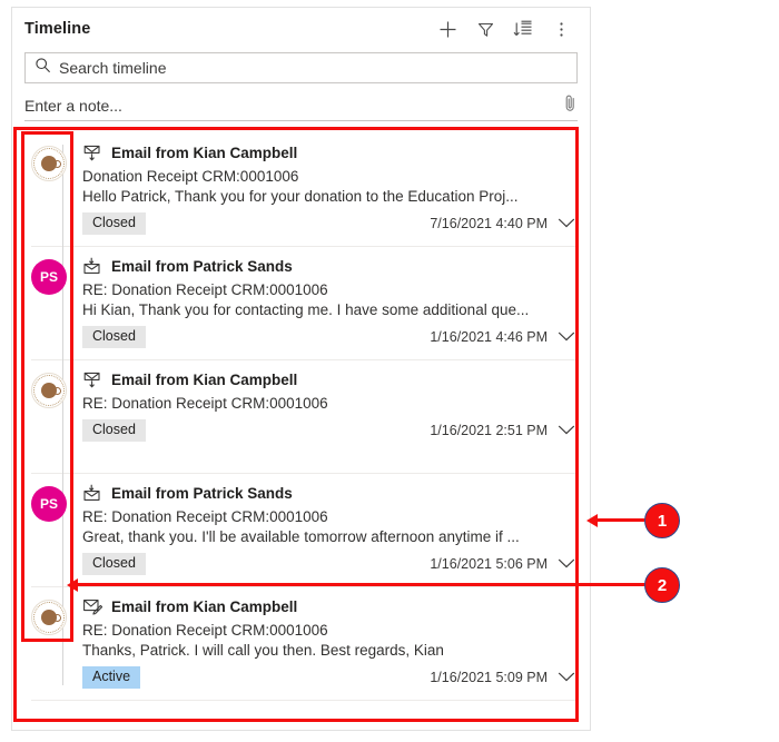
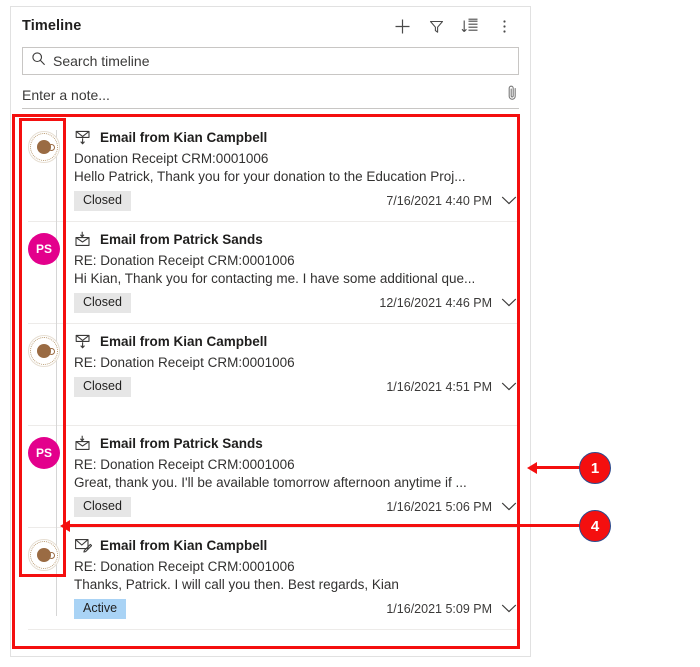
  Timeline
  Search timeline
  Enter a note...
  Email from Kian Campbell
  Donation Receipt CRM:0001006
  Hello Patrick, Thank you for your donation to the Education Proj...
  Closed
  7/16/2021 4:40 PM
  PS
  Email from Patrick Sands
  RE: Donation Receipt CRM:0001006
  Hi Kian, Thank you for contacting me. I have some additional que...
  Closed
- 1/16/2021 4:46 PM
+ 12/16/2021 4:46 PM
  Email from Kian Campbell
  RE: Donation Receipt CRM:0001006
  Closed
- 1/16/2021 2:51 PM
+ 1/16/2021 4:51 PM
  PS
  Email from Patrick Sands
  RE: Donation Receipt CRM:0001006
  Great, thank you. I'll be available tomorrow afternoon anytime if ...
  Closed
  1/16/2021 5:06 PM
  Email from Kian Campbell
  RE: Donation Receipt CRM:0001006
  Thanks, Patrick. I will call you then. Best regards, Kian
  Active
  1/16/2021 5:09 PM
  1
- 2
+ 4
